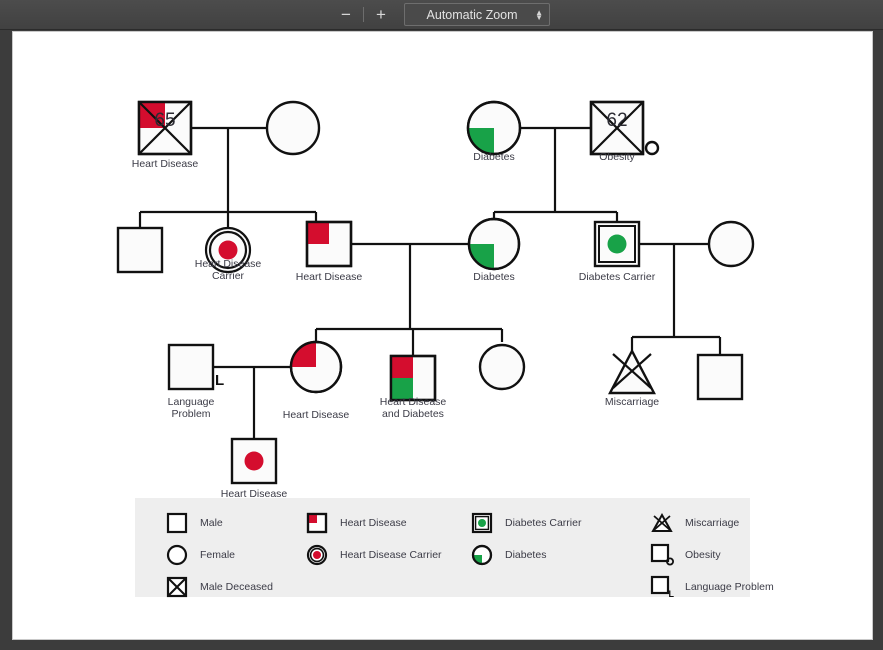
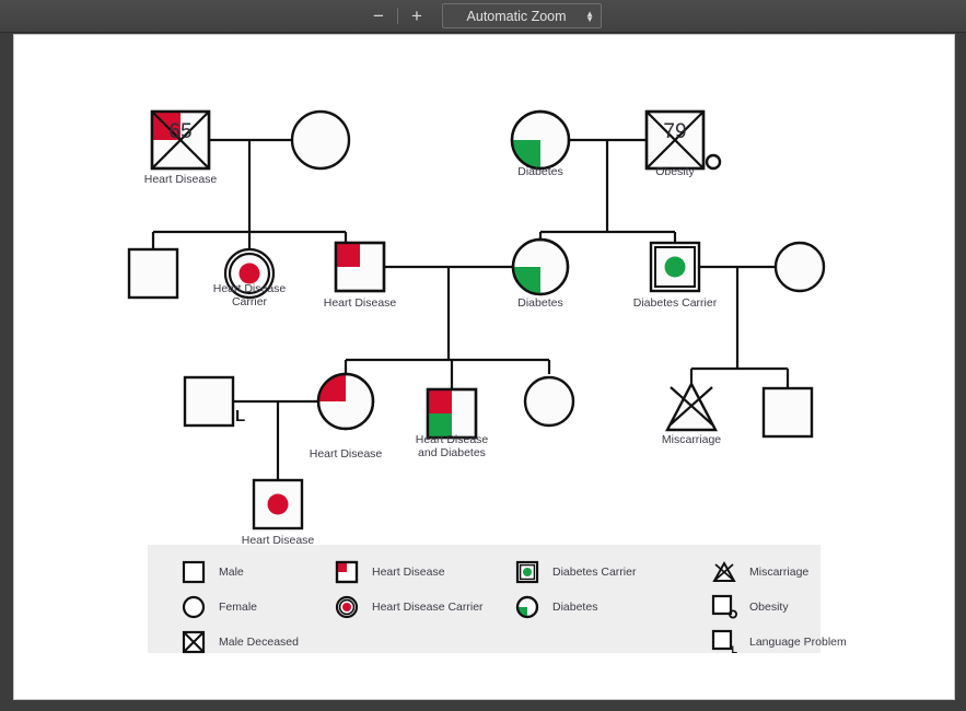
  −
  +
  Automatic Zoom
  ▲
  ▼
  65
- 62
+ 79
  L
  Heart Disease
  Diabetes
  Obesity
  Heart Disease
  Carrier
  Heart Disease
  Diabetes
  Diabetes Carrier
- Language
- Problem
  Heart Disease
  Heart Disease
  and Diabetes
  Miscarriage
  Heart Disease
  Male
  Female
  Male Deceased
  Heart Disease
  Heart Disease Carrier
  Diabetes Carrier
  Diabetes
  Miscarriage
  Obesity
  L
  Language Problem
